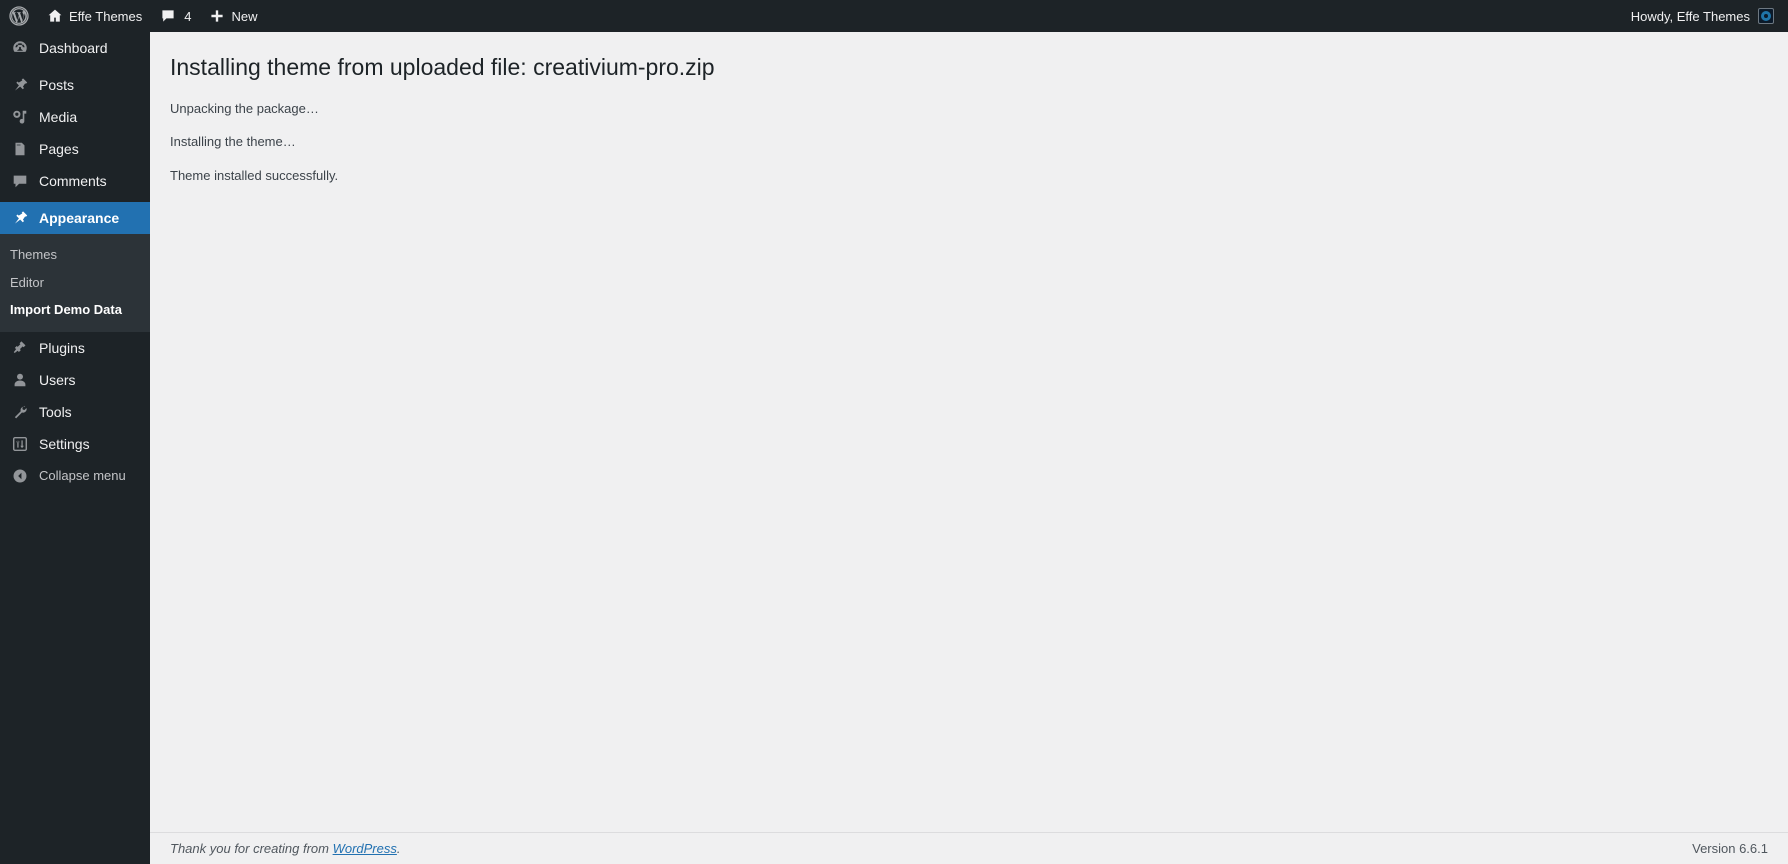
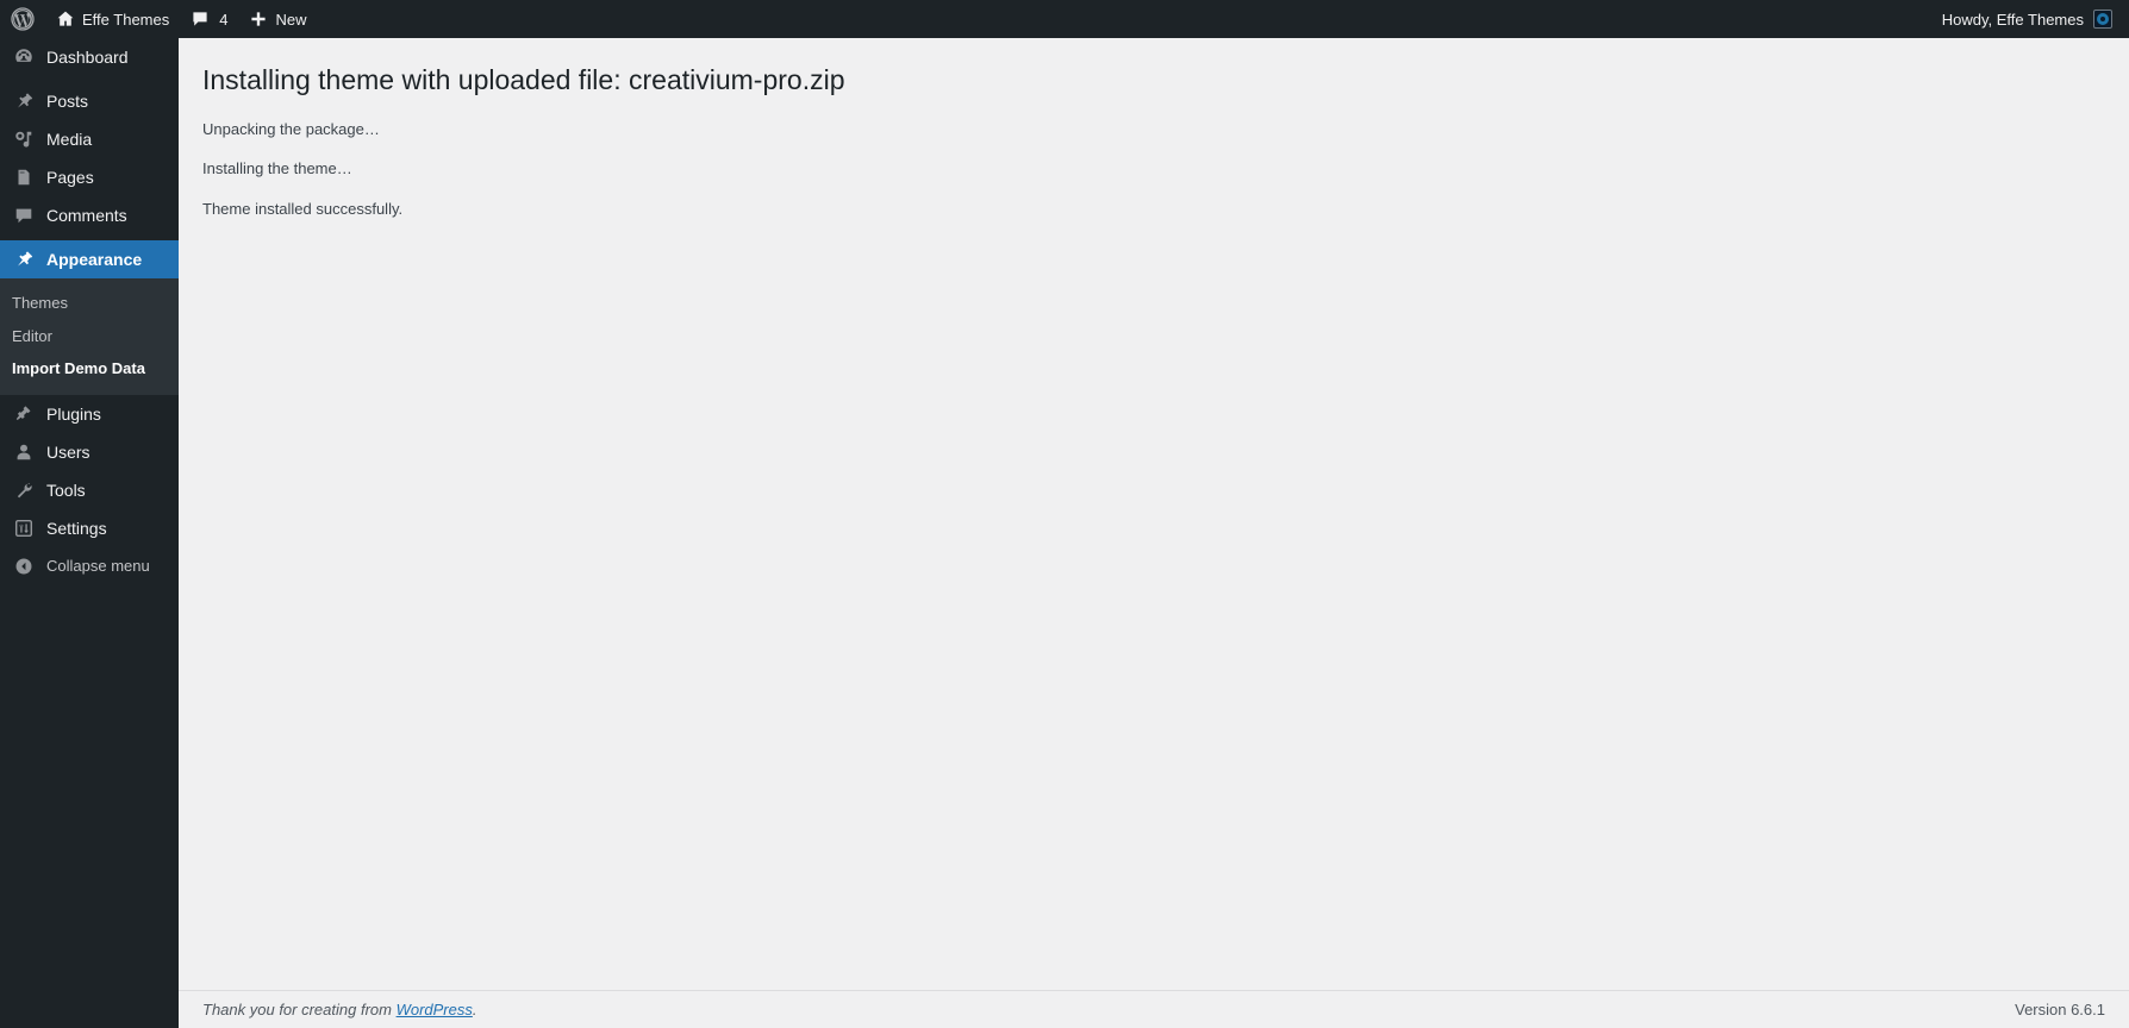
  Effe Themes
  4
  New
  Howdy, Effe Themes
  Dashboard
  Posts
  Media
  Pages
  Comments
  Appearance
  Themes
  Editor
  Import Demo Data
  Plugins
  Users
  Tools
  Settings
  Collapse menu
- Installing theme from uploaded file: creativium-pro.zip
+ Installing theme with uploaded file: creativium-pro.zip
  Unpacking the package…
  Installing the theme…
  Theme installed successfully.
  Thank you for creating from WordPress.
  Version 6.6.1
